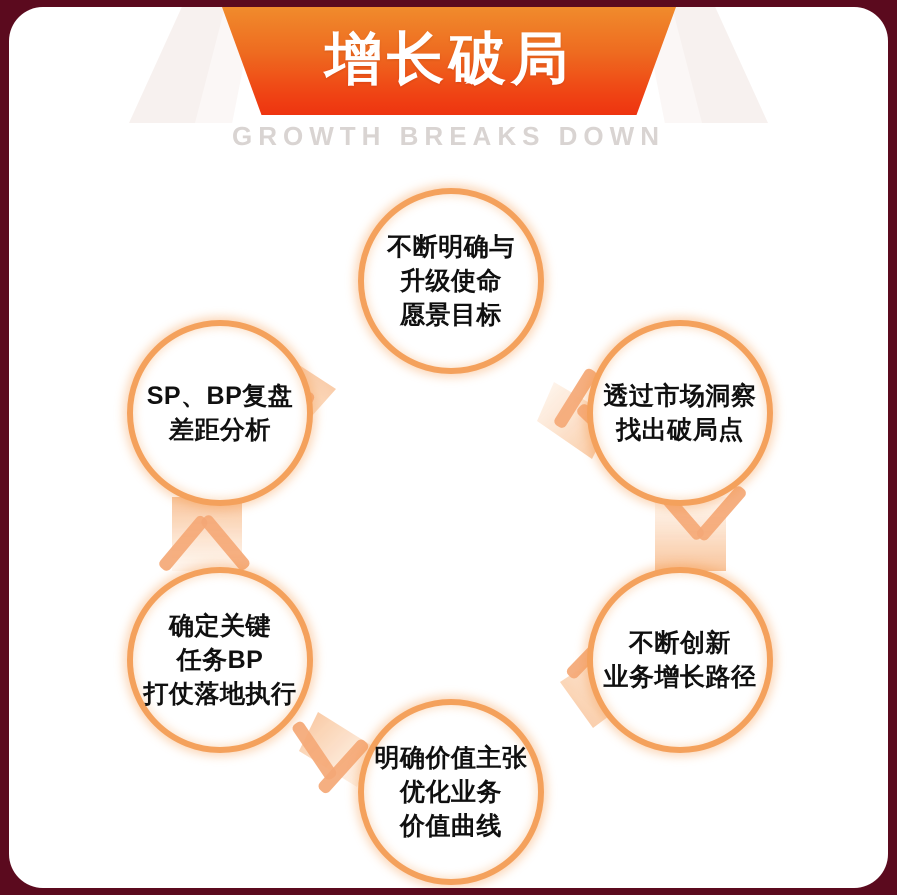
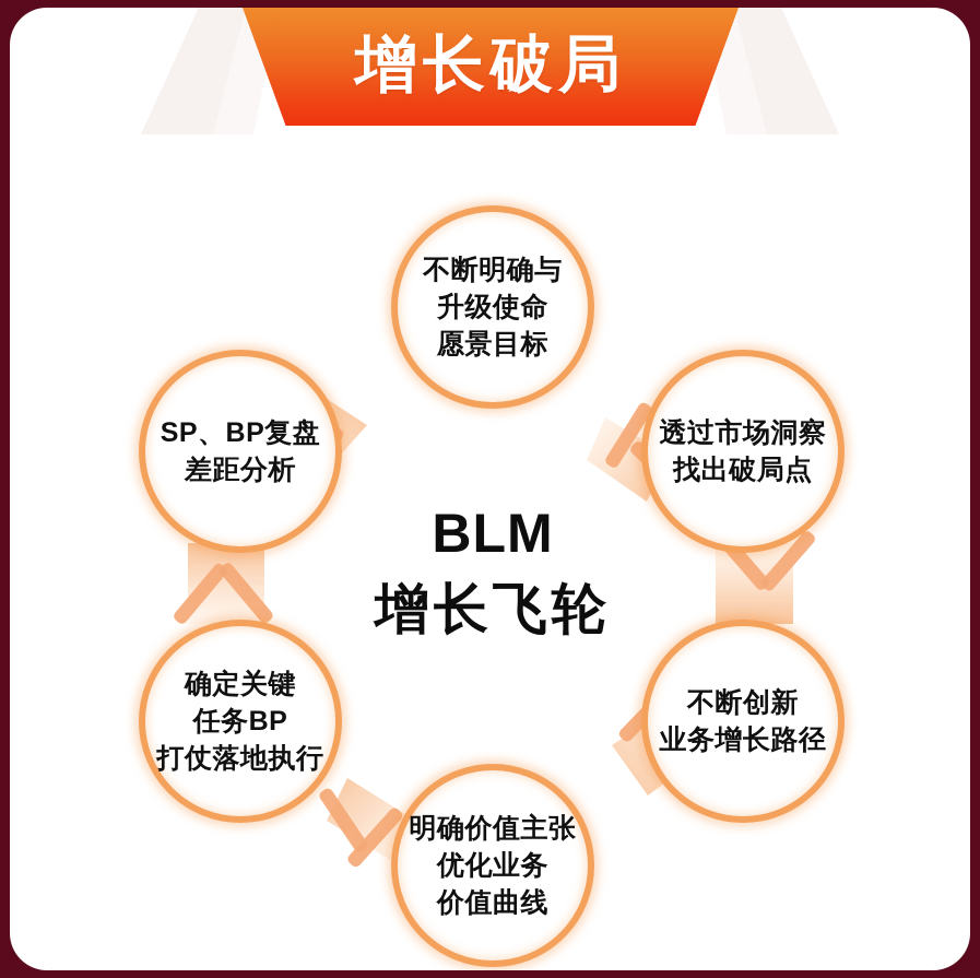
  增长破局
- GROWTH BREAKS DOWN
  不断明确与
  升级使命
  愿景目标
  透过市场洞察
  找出破局点
  不断创新
  业务增长路径
  明确价值主张
  优化业务
  价值曲线
  确定关键
  任务BP
  打仗落地执行
  SP、BP复盘
  差距分析
+ BLM
+ 增长飞轮
